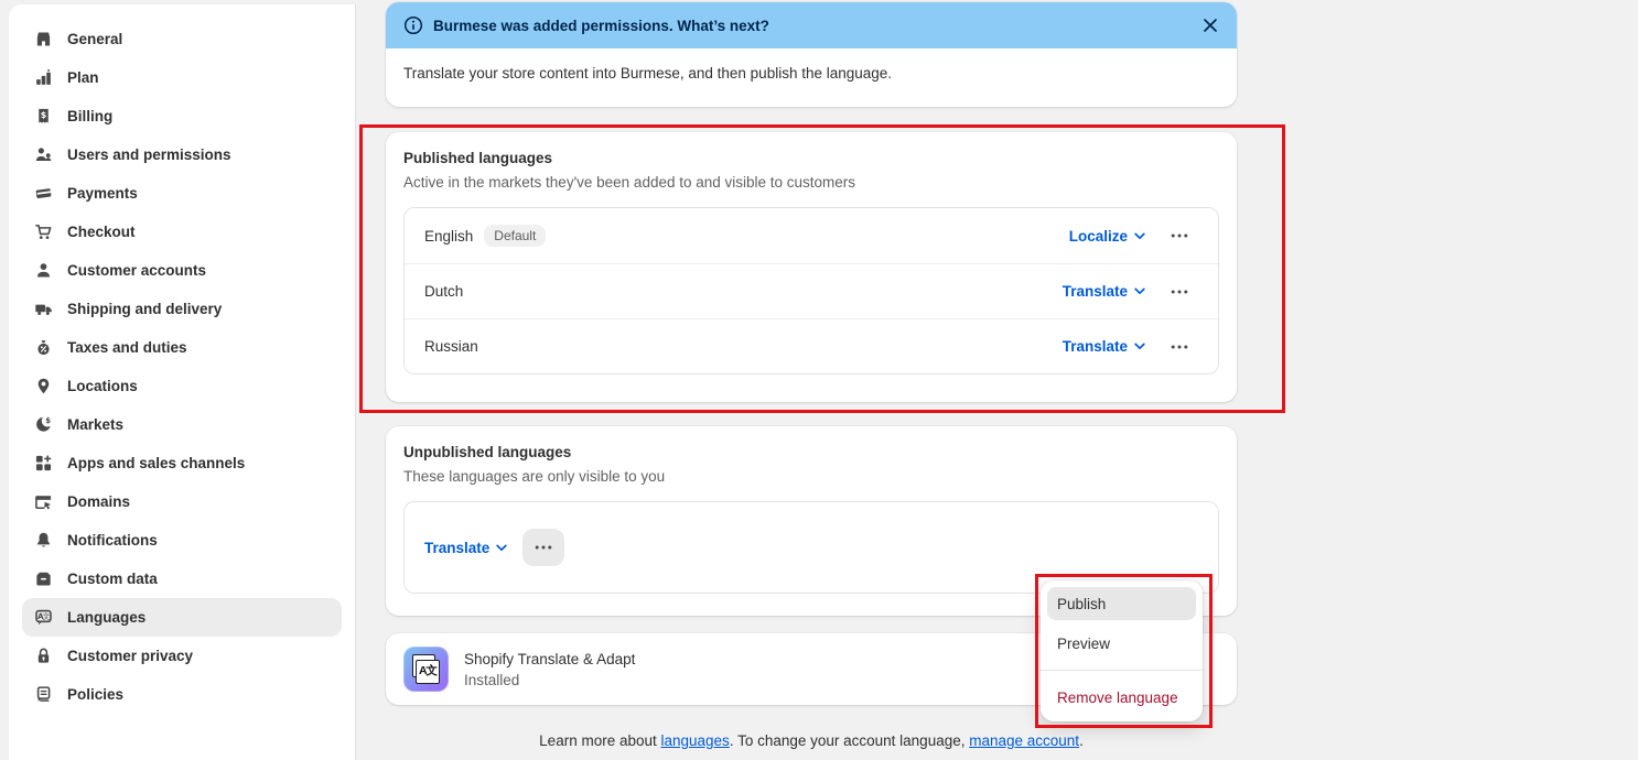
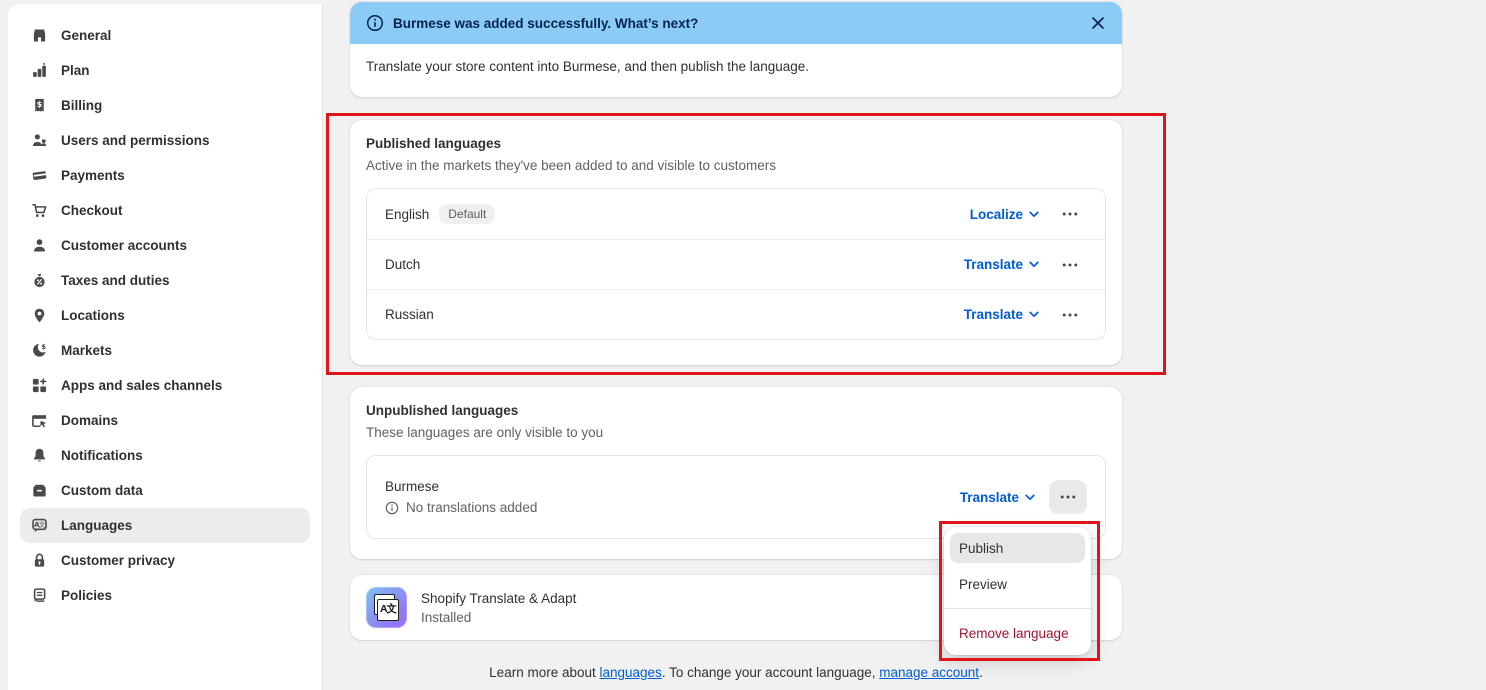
  General
  Plan
  $
  Billing
  Users and permissions
  Payments
  Checkout
  Customer accounts
- Shipping and delivery
  Taxes and duties
  Locations
  $
  Markets
  Apps and sales channels
  Domains
  Notifications
  Custom data
  A
  文
  Languages
  Customer privacy
  Policies
- Burmese was added permissions. What’s next?
+ Burmese was added successfully. What’s next?
  Translate your store content into Burmese, and then publish the language.
  Published languages
  Active in the markets they've been added to and visible to customers
  English
  Default
  Localize
  Dutch
  Translate
  Russian
  Translate
  Unpublished languages
  These languages are only visible to you
+ Burmese
+ No translations added
  Translate
  A文
  Shopify Translate & Adapt
  Installed
  Learn more about languages. To change your account language, manage account.
  Publish
  Preview
  Remove language
